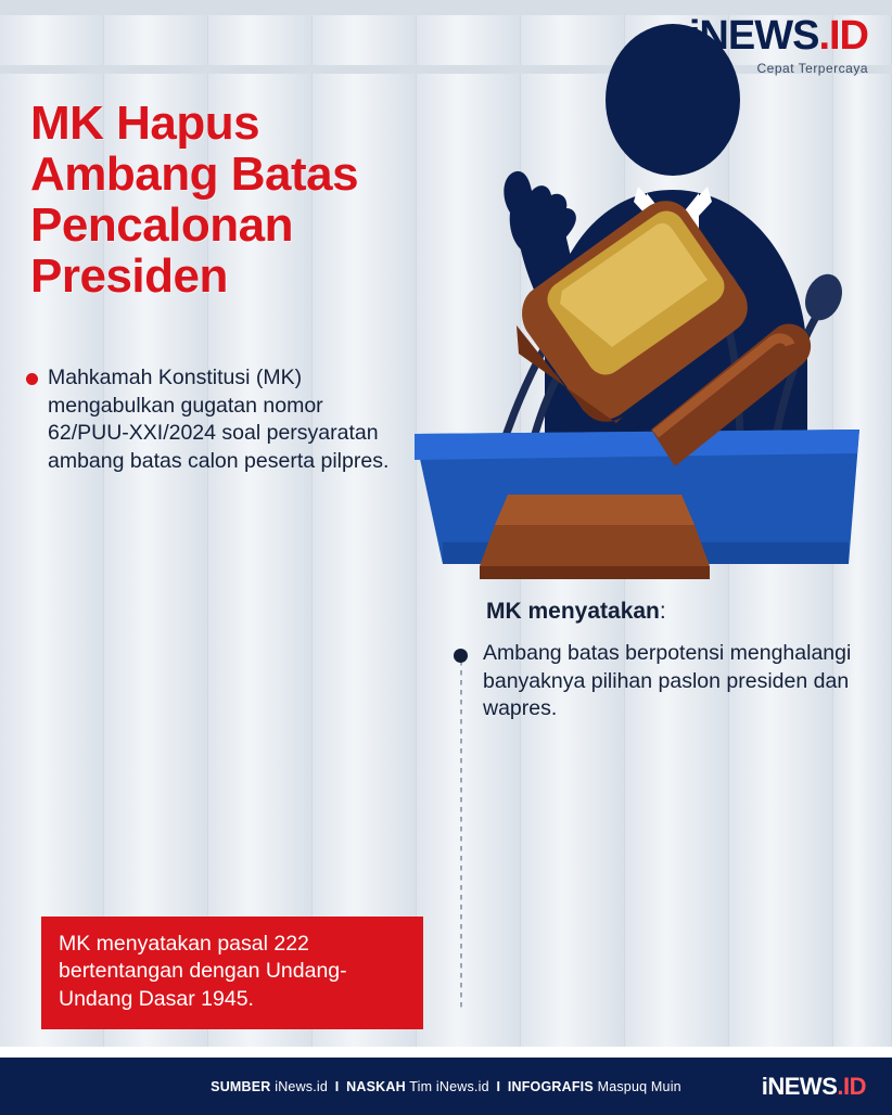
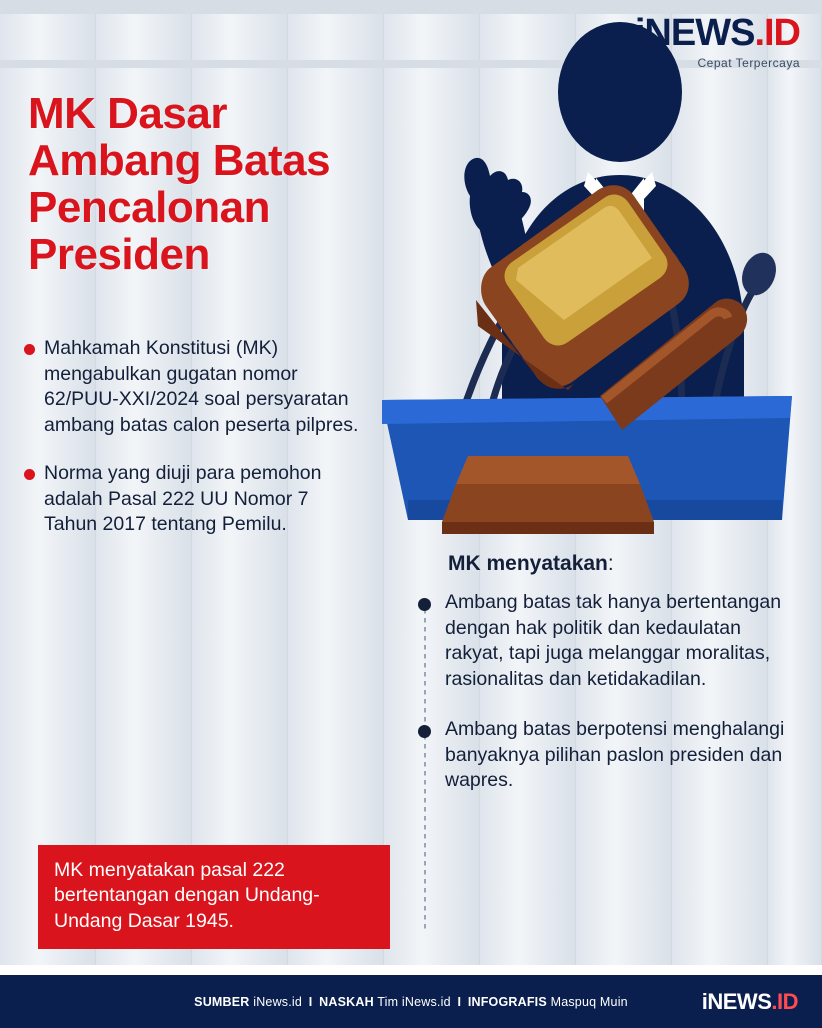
  iNEWS.ID
  Cepat Terpercaya
- MK Hapus Ambang Batas Pencalonan Presiden
+ MK Dasar Ambang Batas Pencalonan Presiden
  Mahkamah Konstitusi (MK) mengabulkan gugatan nomor 62/PUU-XXI/2024 soal persyaratan ambang batas calon peserta pilpres.
+ Norma yang diuji para pemohon adalah Pasal 222 UU Nomor 7 Tahun 2017 tentang Pemilu.
  MK menyatakan pasal 222 bertentangan dengan Undang-Undang Dasar 1945.
  MK menyatakan:
+ Ambang batas tak hanya bertentangan dengan hak politik dan kedaulatan rakyat, tapi juga melanggar moralitas, rasionalitas dan ketidakadilan.
  Ambang batas berpotensi menghalangi banyaknya pilihan paslon presiden dan wapres.
  SUMBER iNews.id I NASKAH Tim iNews.id I INFOGRAFIS Maspuq Muin
  iNEWS.ID
